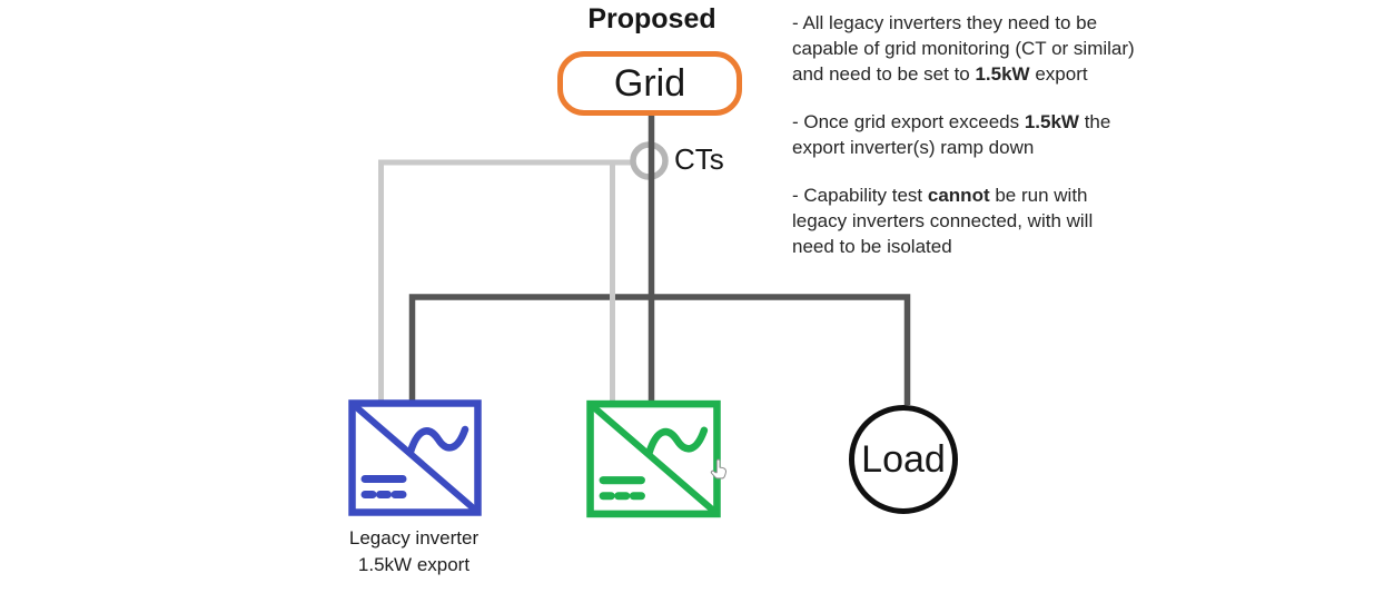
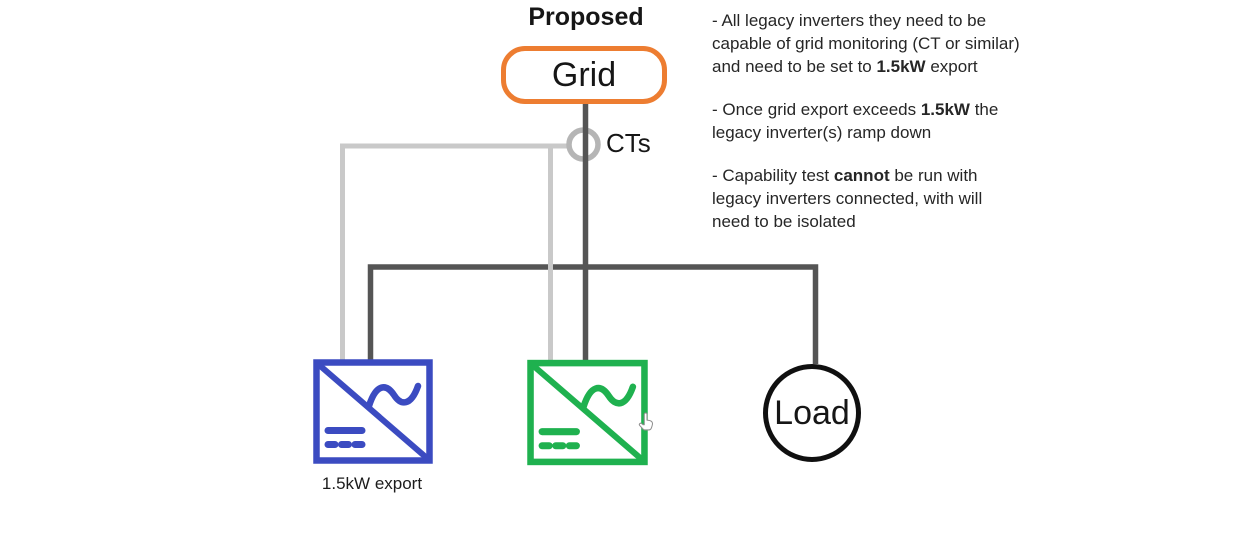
  Proposed
  Grid
  CTs
  Load
- Legacy inverter
  1.5kW export
  - All legacy inverters they need to be capable of grid monitoring (CT or similar) and need to be set to 1.5kW export
- - Once grid export exceeds 1.5kW the export inverter(s) ramp down
+ - Once grid export exceeds 1.5kW the legacy inverter(s) ramp down
  - Capability test cannot be run with legacy inverters connected, with will need to be isolated
